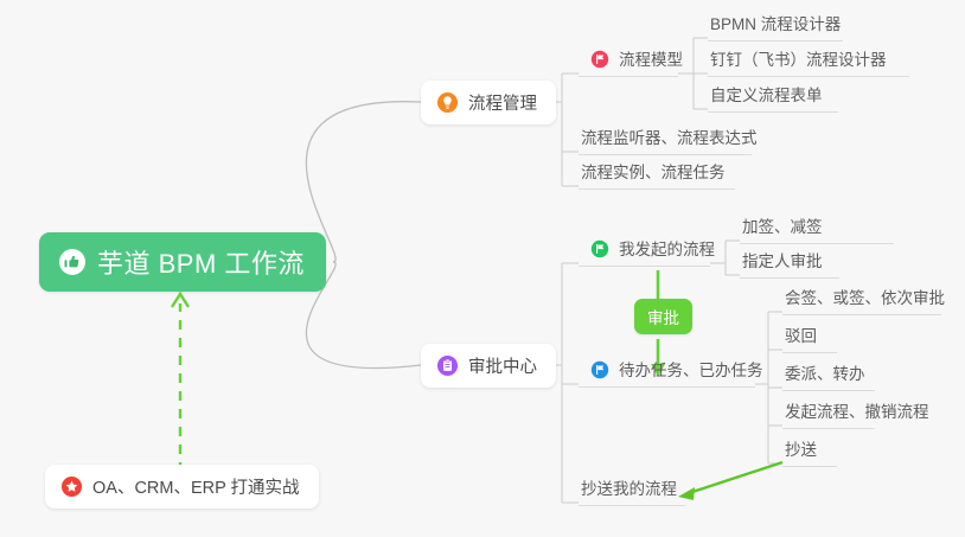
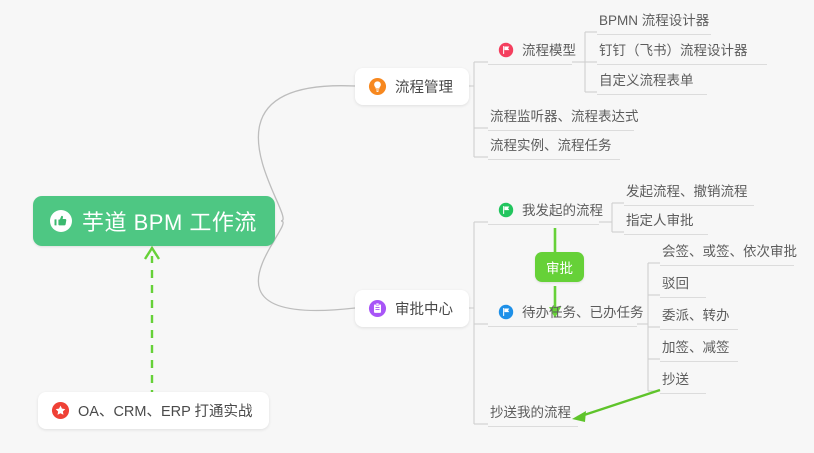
  芋道 BPM 工作流
  流程管理
  流程模型
  BPMN 流程设计器
  钉钉（飞书）流程设计器
  自定义流程表单
  流程监听器、流程表达式
  流程实例、流程任务
  审批中心
  我发起的流程
- 加签、减签
+ 发起流程、撤销流程
  指定人审批
  审批
  待办任务、已办任务
  会签、或签、依次审批
  驳回
  委派、转办
- 发起流程、撤销流程
+ 加签、减签
  抄送
  抄送我的流程
  OA、CRM、ERP 打通实战
